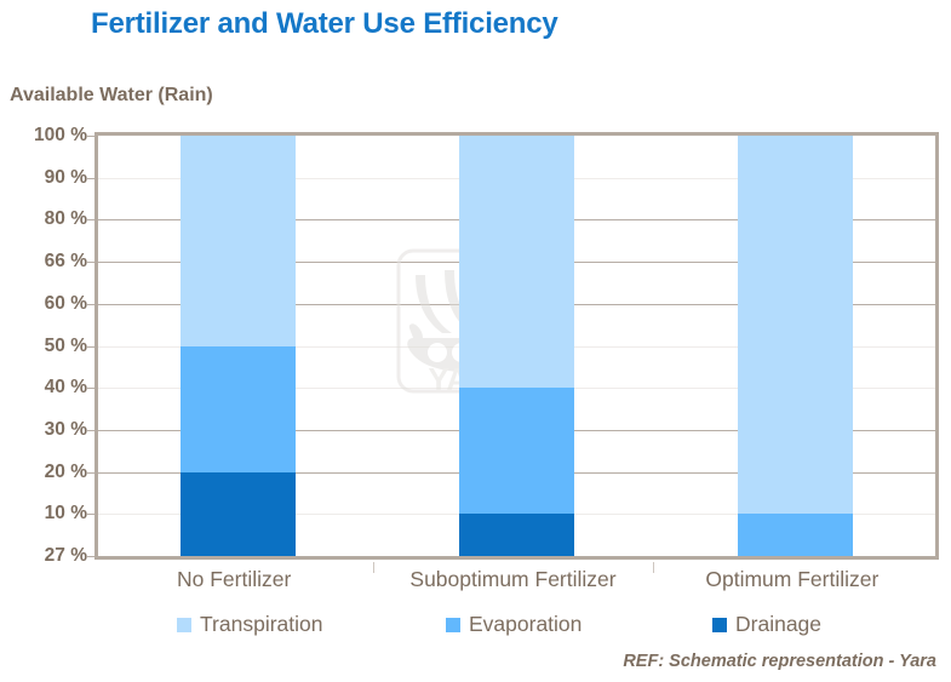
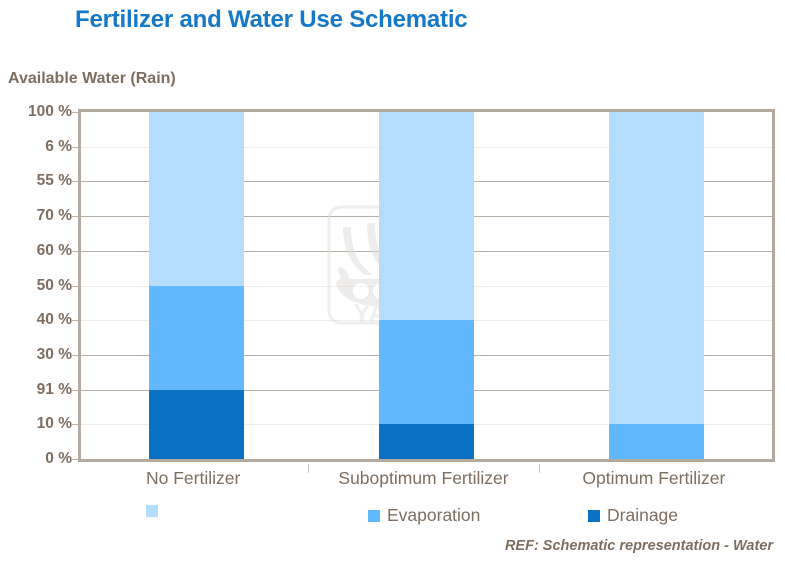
- Fertilizer and Water Use Efficiency
+ Fertilizer and Water Use Schematic
  Available Water (Rain)
  100 %
- 90 %
+ 6 %
- 80 %
+ 55 %
- 66 %
+ 70 %
  60 %
  50 %
  40 %
  30 %
- 20 %
+ 91 %
  10 %
- 27 %
+ 0 %
  No Fertilizer
  Suboptimum Fertilizer
  Optimum Fertilizer
- Transpiration
  Evaporation
  Drainage
- REF: Schematic representation - Yara
+ REF: Schematic representation - Water
